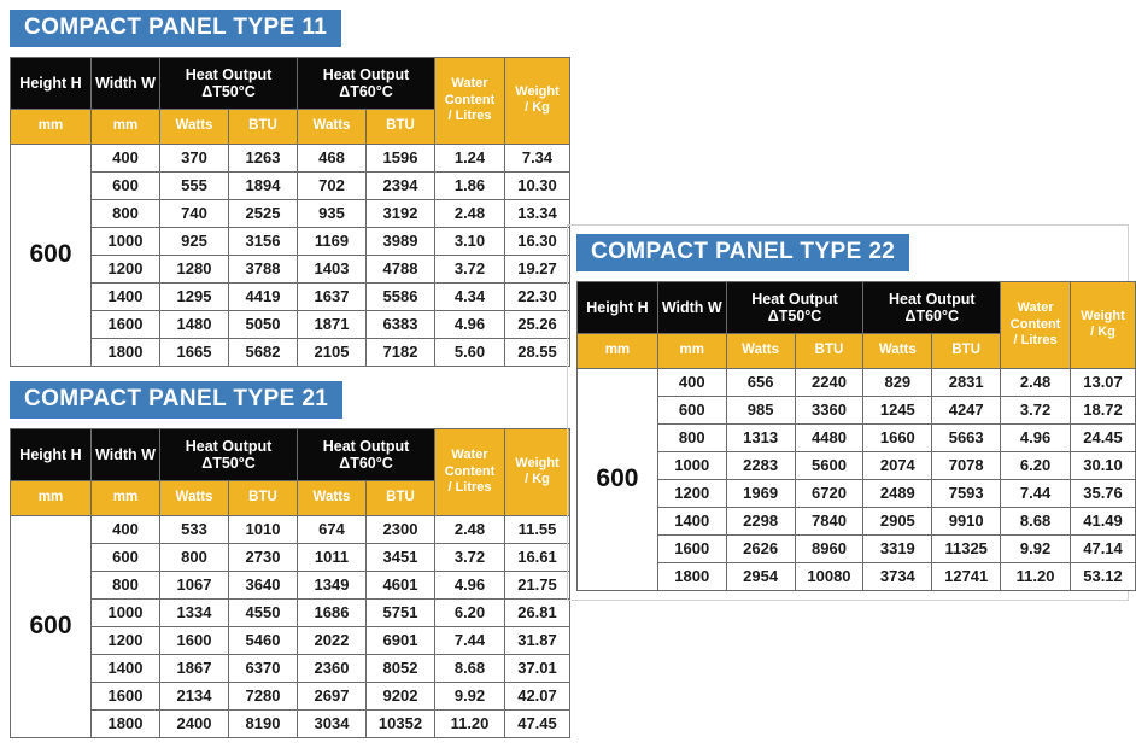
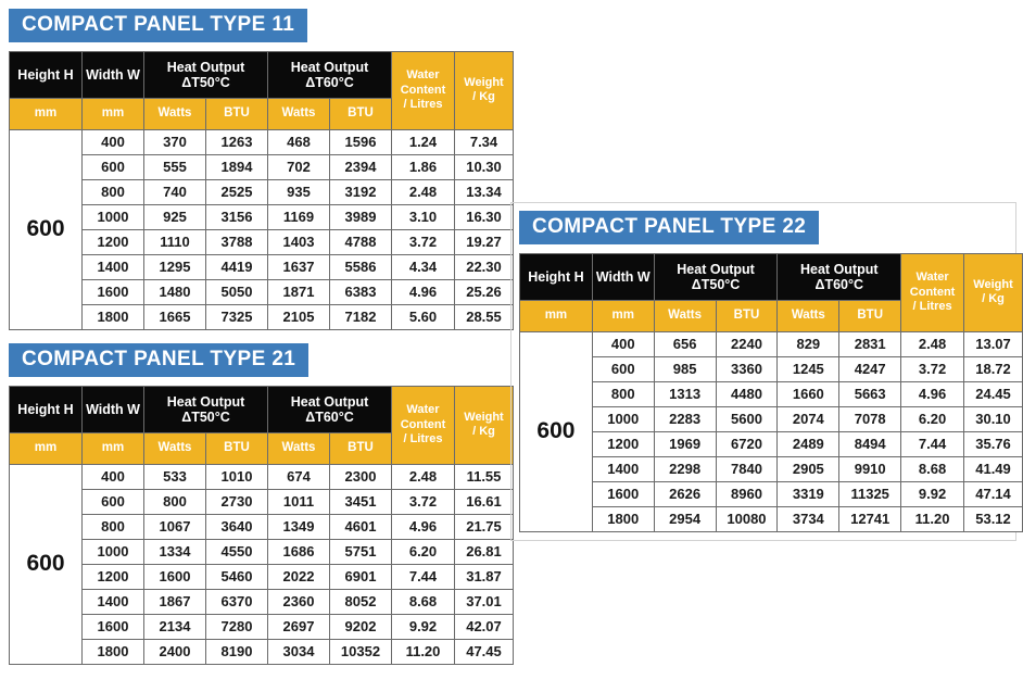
  COMPACT PANEL TYPE 11
  Height H	Width W	Heat OutputΔT50°C	Heat OutputΔT60°C	WaterContent/ Litres	Weight/ Kg
  mm	mm	Watts	BTU	Watts	BTU
  600	400	370	1263	468	1596	1.24	7.34
  600	555	1894	702	2394	1.86	10.30
  800	740	2525	935	3192	2.48	13.34
  1000	925	3156	1169	3989	3.10	16.30
- 1200	1280	3788	1403	4788	3.72	19.27
+ 1200	1110	3788	1403	4788	3.72	19.27
  1400	1295	4419	1637	5586	4.34	22.30
  1600	1480	5050	1871	6383	4.96	25.26
- 1800	1665	5682	2105	7182	5.60	28.55
+ 1800	1665	7325	2105	7182	5.60	28.55
  COMPACT PANEL TYPE 21
  Height H	Width W	Heat OutputΔT50°C	Heat OutputΔT60°C	WaterContent/ Litres	Weight/ Kg
  mm	mm	Watts	BTU	Watts	BTU
  600	400	533	1010	674	2300	2.48	11.55
  600	800	2730	1011	3451	3.72	16.61
  800	1067	3640	1349	4601	4.96	21.75
  1000	1334	4550	1686	5751	6.20	26.81
  1200	1600	5460	2022	6901	7.44	31.87
  1400	1867	6370	2360	8052	8.68	37.01
  1600	2134	7280	2697	9202	9.92	42.07
  1800	2400	8190	3034	10352	11.20	47.45
  COMPACT PANEL TYPE 22
  Height H	Width W	Heat OutputΔT50°C	Heat OutputΔT60°C	WaterContent/ Litres	Weight/ Kg
  mm	mm	Watts	BTU	Watts	BTU
  600	400	656	2240	829	2831	2.48	13.07
  600	985	3360	1245	4247	3.72	18.72
  800	1313	4480	1660	5663	4.96	24.45
  1000	2283	5600	2074	7078	6.20	30.10
- 1200	1969	6720	2489	7593	7.44	35.76
+ 1200	1969	6720	2489	8494	7.44	35.76
  1400	2298	7840	2905	9910	8.68	41.49
  1600	2626	8960	3319	11325	9.92	47.14
  1800	2954	10080	3734	12741	11.20	53.12
